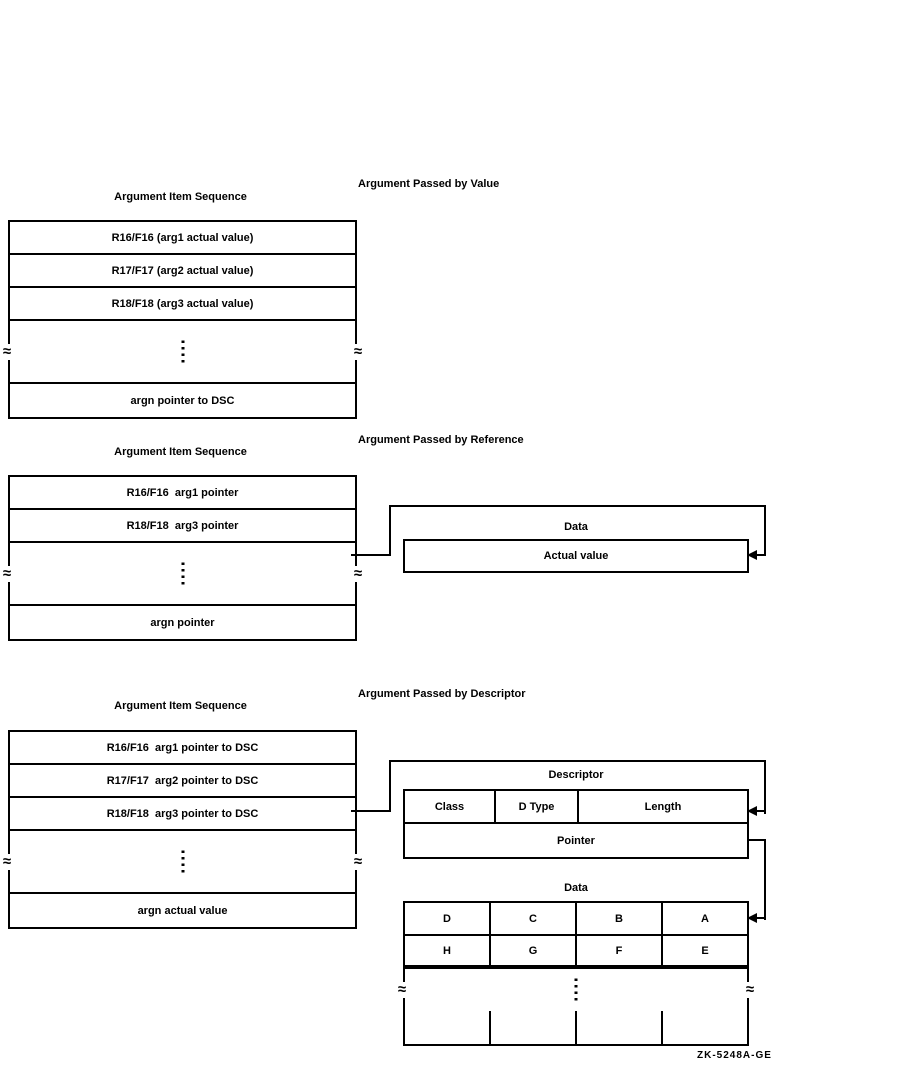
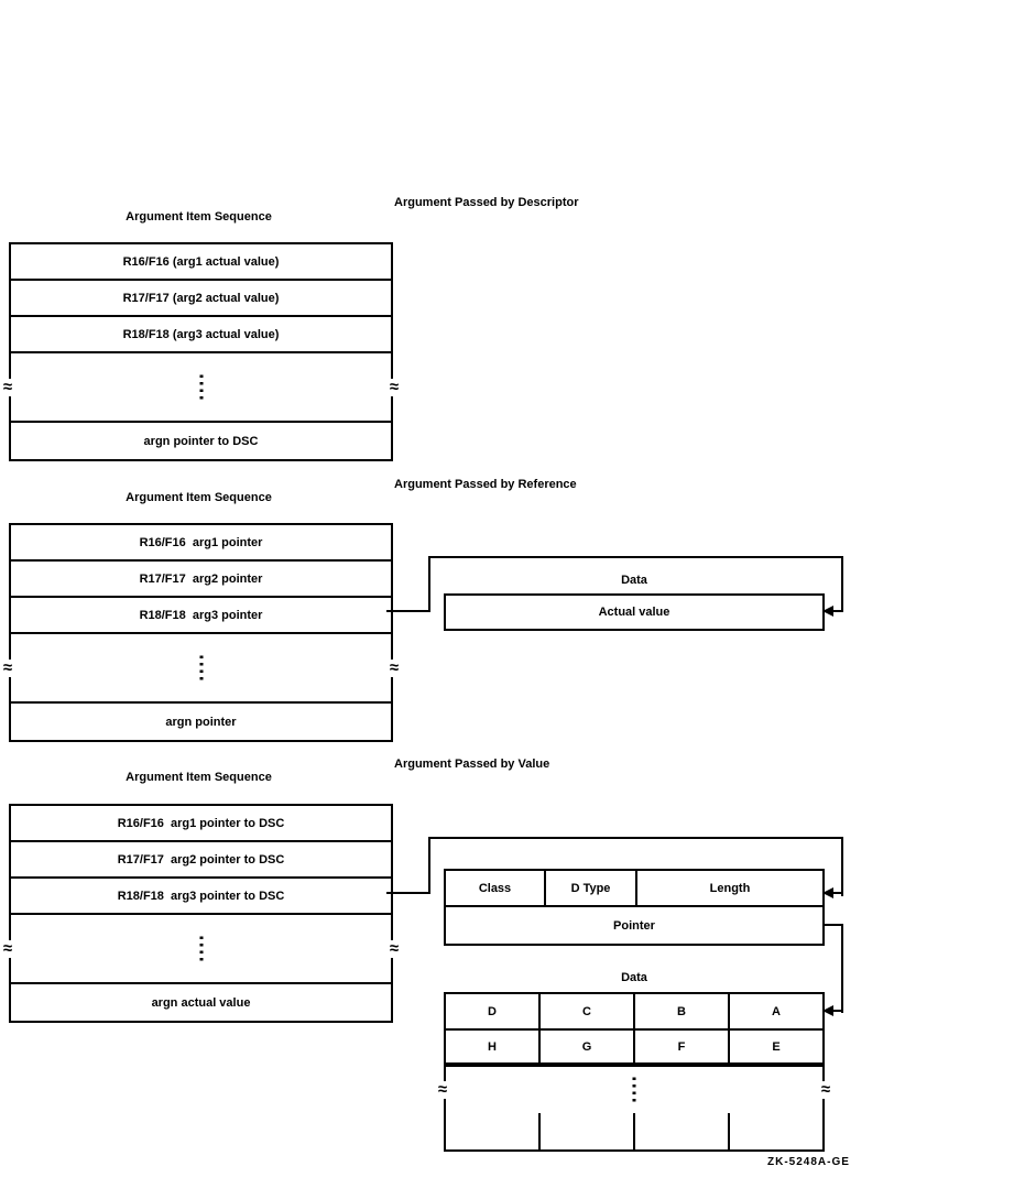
- Argument Passed by Value
+ Argument Passed by Descriptor
  Argument Item Sequence
  R16/F16 (arg1 actual value)
  R17/F17 (arg2 actual value)
  R18/F18 (arg3 actual value)
  ≈
  ≈
  argn pointer to DSC
  Argument Passed by Reference
  Argument Item Sequence
  R16/F16 arg1 pointer
+ R17/F17 arg2 pointer
  R18/F18 arg3 pointer
  ≈
  ≈
  argn pointer
  Data
  Actual value
- Argument Passed by Descriptor
+ Argument Passed by Value
  Argument Item Sequence
  R16/F16 arg1 pointer to DSC
  R17/F17 arg2 pointer to DSC
  R18/F18 arg3 pointer to DSC
  ≈
  ≈
  argn actual value
- Descriptor
  Class
  D Type
  Length
  Pointer
  Data
  D
  C
  B
  A
  H
  G
  F
  E
  ≈
  ≈
  ZK-5248A-GE
